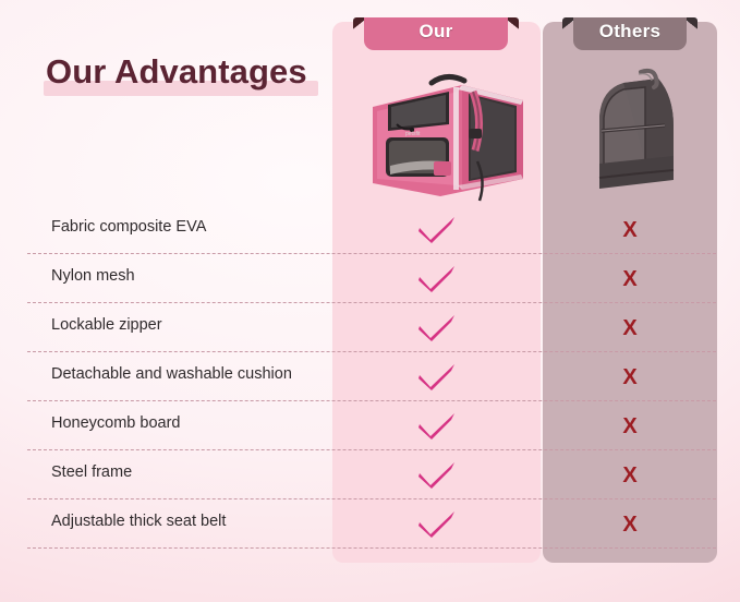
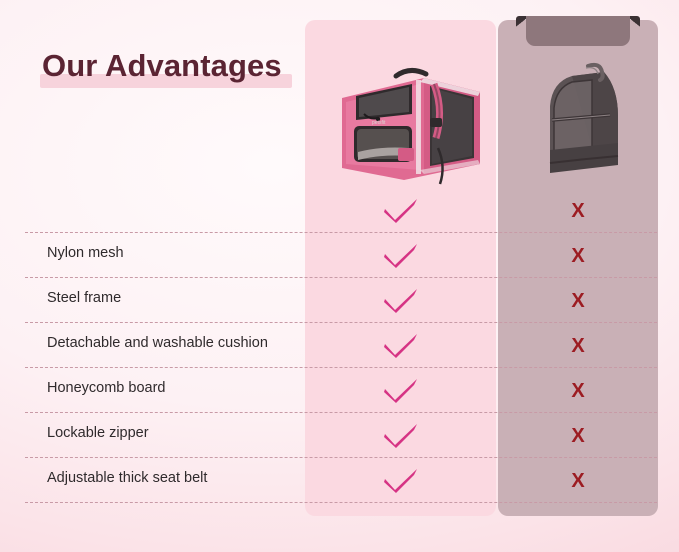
  Our Advantages
- Our
- Others
  X
- Fabric composite EVA
  X
  Nylon mesh
  X
- Lockable zipper
+ Steel frame
  X
  Detachable and washable cushion
  X
  Honeycomb board
  X
- Steel frame
+ Lockable zipper
  X
  Adjustable thick seat belt
